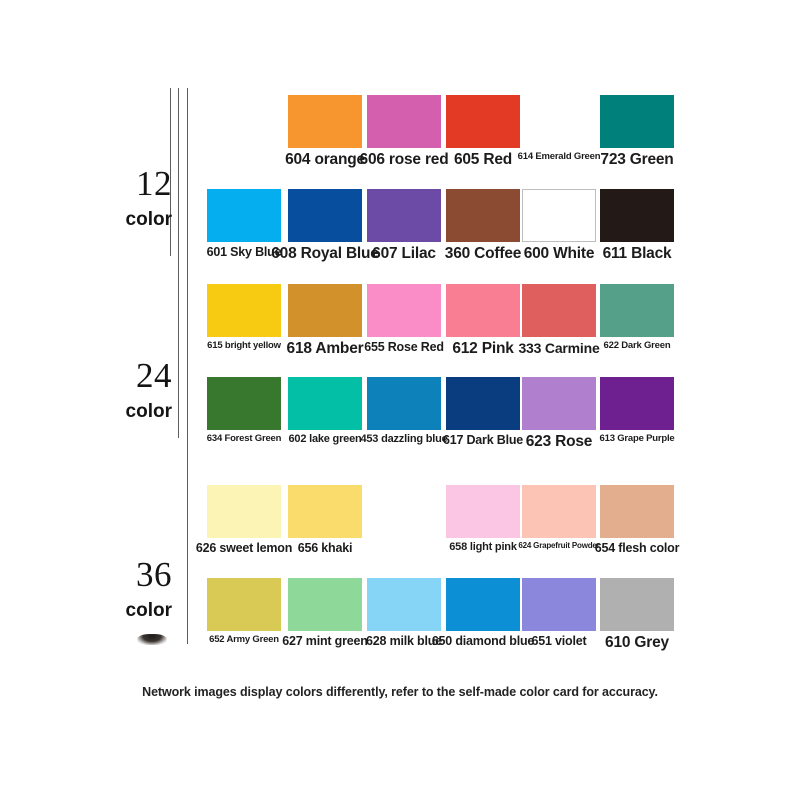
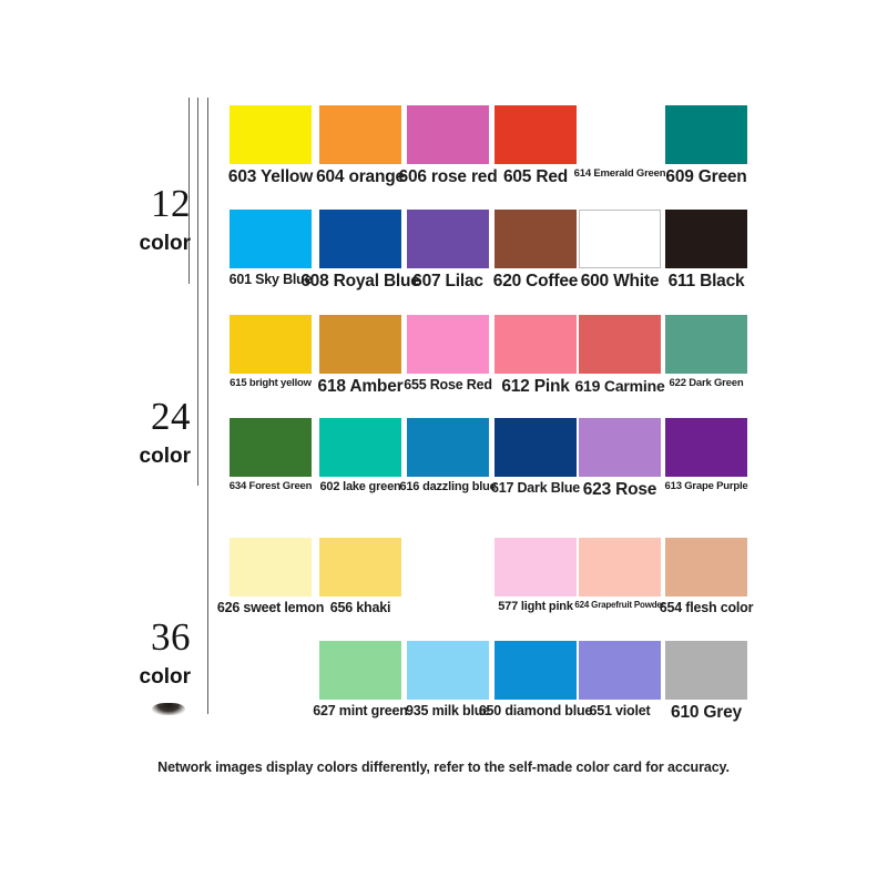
  12
  color
  24
  color
  36
  color
+ 603 Yellow
  604 orange
  606 rose red
  605 Red
  614 Emerald Green
- 723 Green
+ 609 Green
  601 Sky Blue
  608 Royal Blue
  607 Lilac
- 360 Coffee
+ 620 Coffee
  600 White
  611 Black
  615 bright yellow
  618 Amber
  655 Rose Red
  612 Pink
- 333 Carmine
+ 619 Carmine
  622 Dark Green
  634 Forest Green
  602 lake green
- 453 dazzling blue
+ 616 dazzling blue
  617 Dark Blue
  623 Rose
  613 Grape Purple
  626 sweet lemon
  656 khaki
- 658 light pink
+ 577 light pink
  624 Grapefruit Powder
  654 flesh color
- 652 Army Green
  627 mint green
- 628 milk blue
+ 935 milk blue
  650 diamond blue
  651 violet
  610 Grey
  Network images display colors differently, refer to the self-made color card for accuracy.
